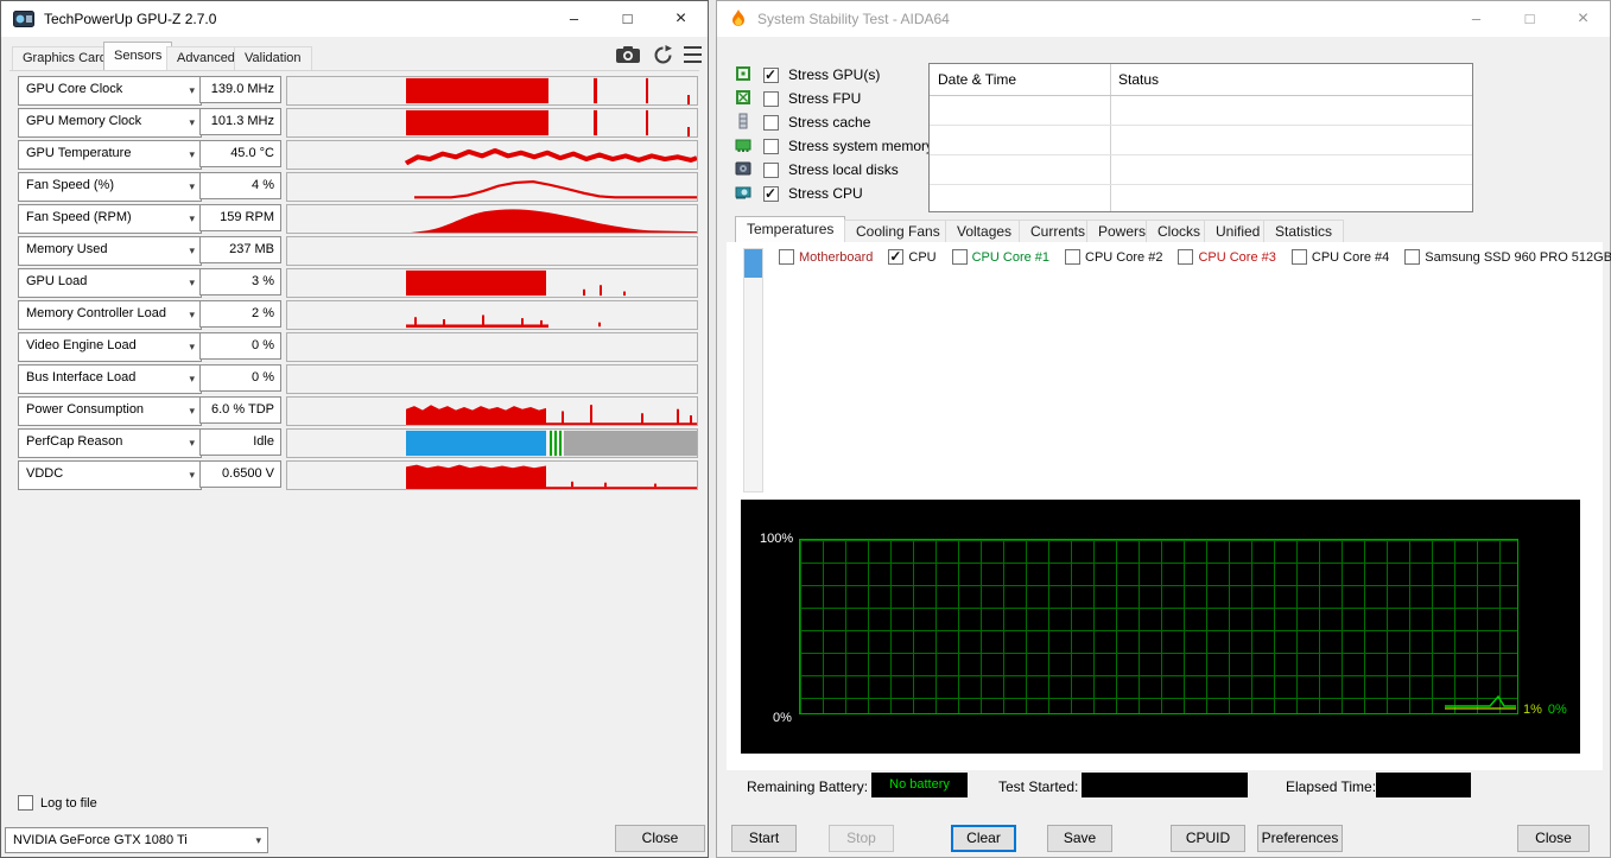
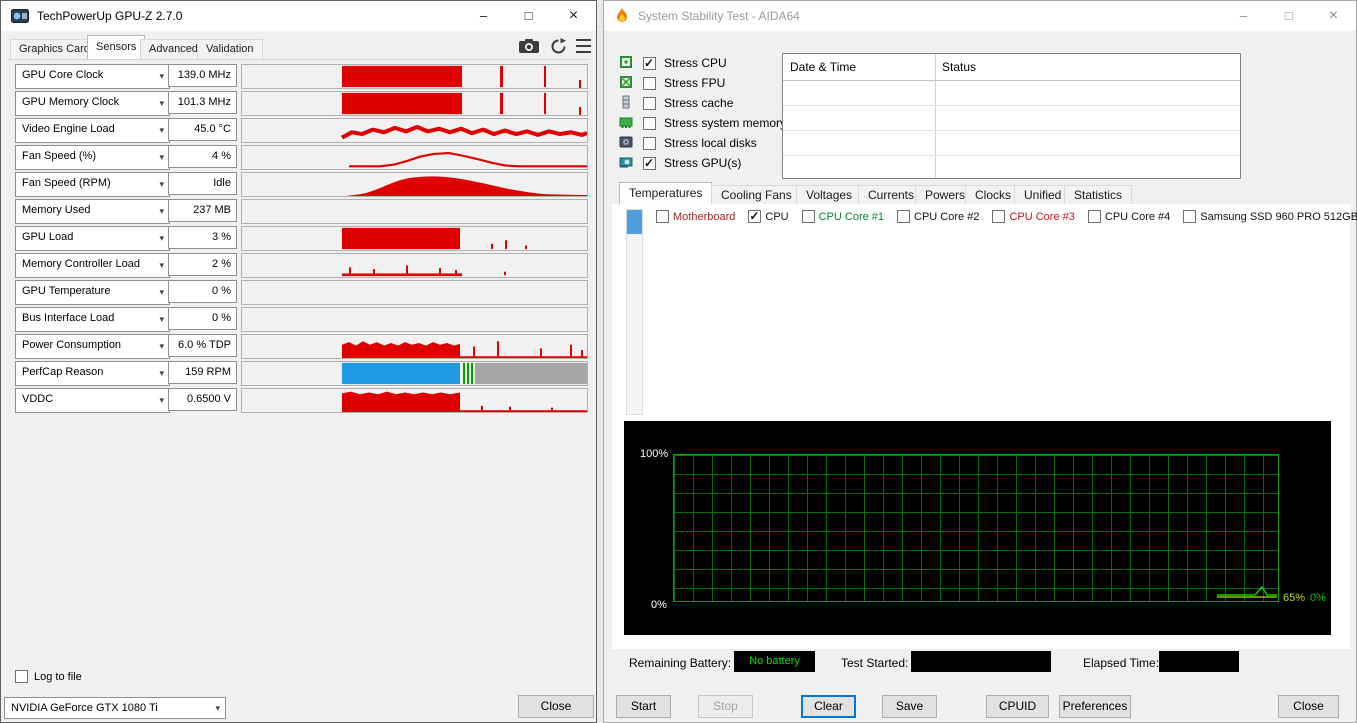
  TechPowerUp GPU-Z 2.7.0
  –
  □
  ×
  Graphics Car
  Sensors
  Advanced
  Validation
  GPU Core Clock
  ▾
  139.0 MHz
  GPU Memory Clock
  ▾
  101.3 MHz
- GPU Temperature
+ Video Engine Load
  ▾
  45.0 °C
  Fan Speed (%)
  ▾
  4 %
  Fan Speed (RPM)
  ▾
- 159 RPM
+ Idle
  Memory Used
  ▾
  237 MB
  GPU Load
  ▾
  3 %
  Memory Controller Load
  ▾
  2 %
- Video Engine Load
+ GPU Temperature
  ▾
  0 %
  Bus Interface Load
  ▾
  0 %
  Power Consumption
  ▾
  6.0 % TDP
  PerfCap Reason
  ▾
- Idle
+ 159 RPM
  VDDC
  ▾
  0.6500 V
  Log to file
  NVIDIA GeForce GTX 1080 Ti
  ▾
  Close
  System Stability Test - AIDA64
  –
  □
  ×
- Stress GPU(s)
+ Stress CPU
  Stress FPU
  Stress cache
  Stress system memor
  Stress local disks
- Stress CPU
+ Stress GPU(s)
  Date & Time
  Status
  Temperatures
  Cooling Fans
  Voltages
  Currents
  Powers
  Clocks
  Unified
  Statistics
  Motherboard
  CPU
  CPU Core #1
  CPU Core #2
  CPU Core #3
  CPU Core #4
  Samsung SSD 960 PRO 512GB
  100%
  0%
- 1%
+ 65%
  0%
  Remaining Battery:
  No battery
  Test Started:
  Elapsed Time:
  Start
  Stop
  Clear
  Save
  CPUID
  Preferences
  Close
